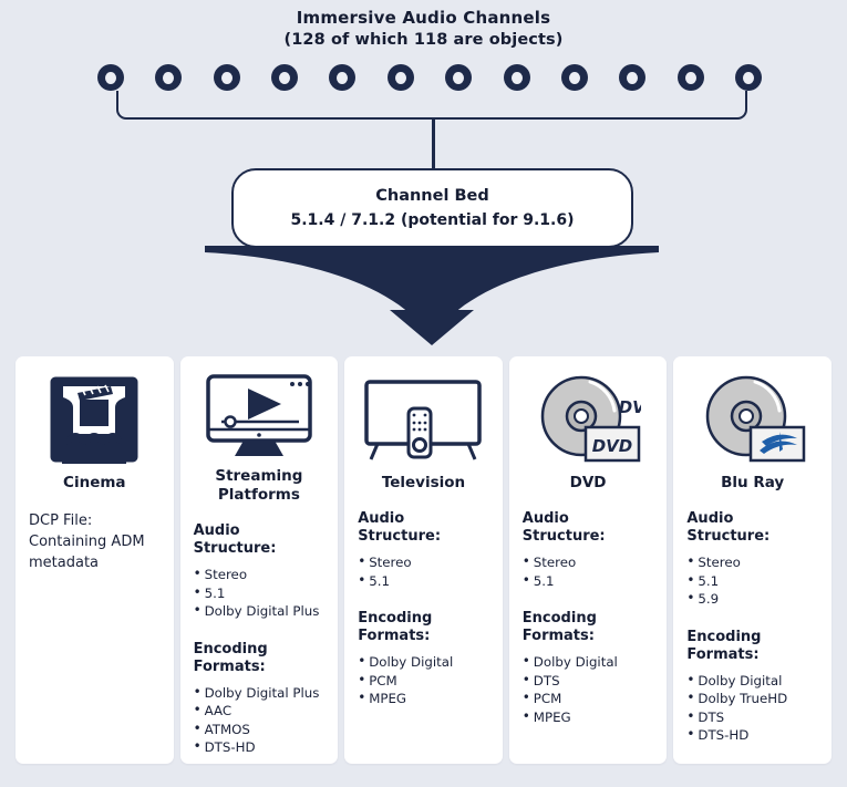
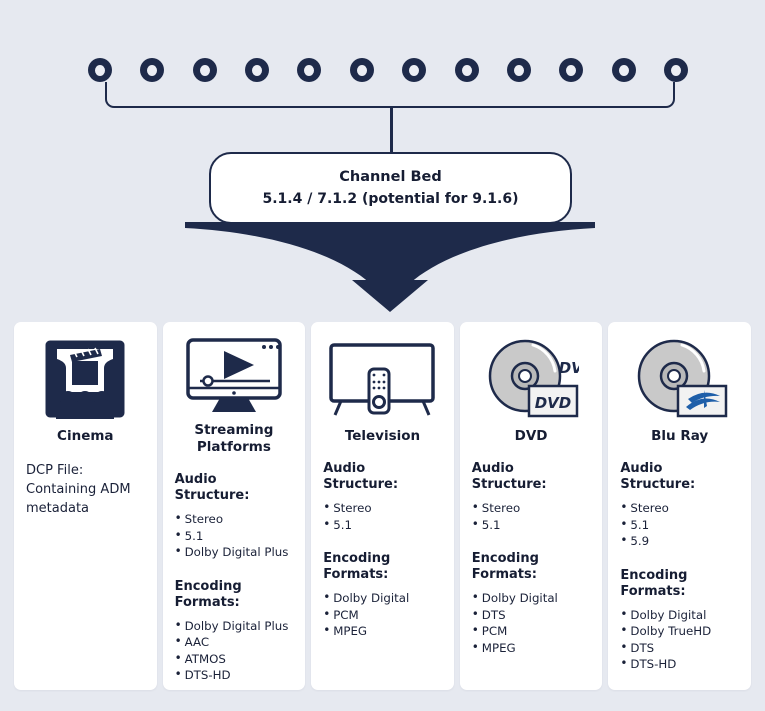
- Immersive Audio Channels
- (128 of which 118 are objects)
  Channel Bed
  5.1.4 / 7.1.2 (potential for 9.1.6)
  Cinema
  DCP File:
  Containing ADM
  metadata
  Streaming
  Platforms
  Audio Structure:
  Stereo
  5.1
  Dolby Digital Plus
  Encoding Formats:
  Dolby Digital Plus
  AAC
  ATMOS
  DTS-HD
  Television
  Audio Structure:
  Stereo
  5.1
  Encoding Formats:
  Dolby Digital
  PCM
  MPEG
  DVD
  DVD
  Audio Structure:
  Stereo
  5.1
  Encoding Formats:
  Dolby Digital
  DTS
  PCM
  MPEG
  Blu Ray
  Audio Structure:
  Stereo
  5.1
  5.9
  Encoding Formats:
  Dolby Digital
  Dolby TrueHD
  DTS
  DTS-HD
